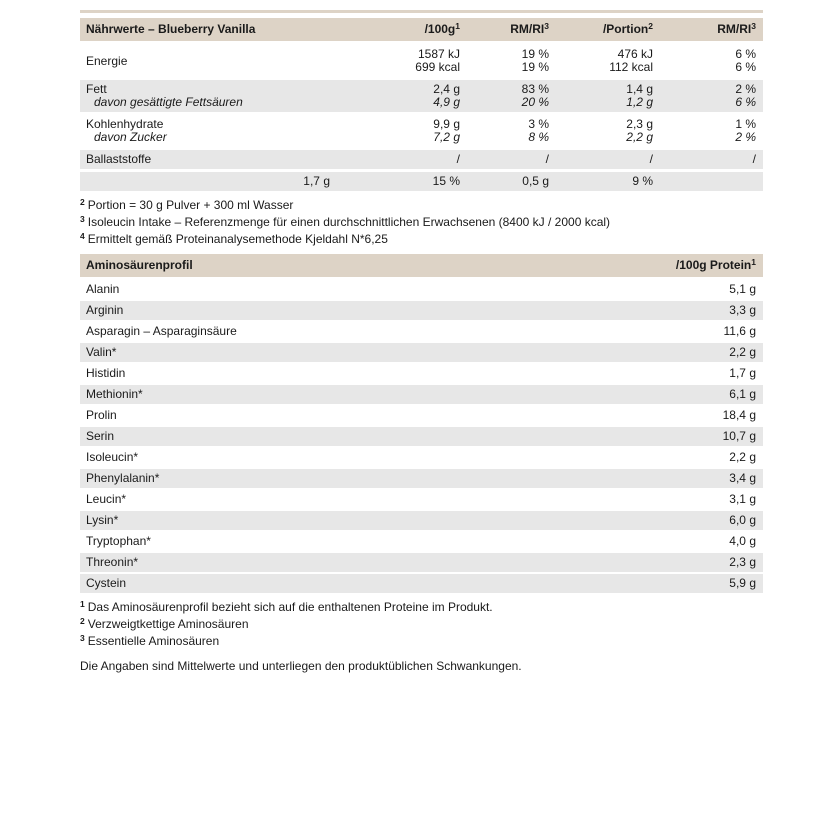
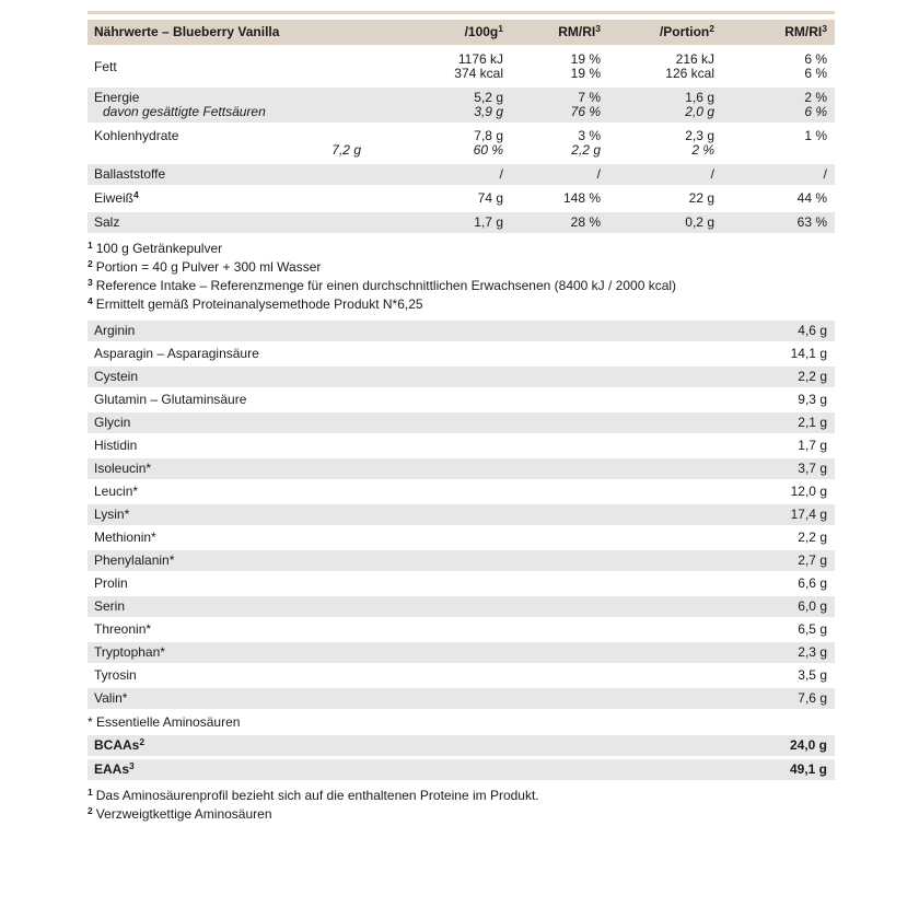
  Nährwerte – Blueberry Vanilla
  /100g1
  RM/RI3
  /Portion2
  RM/RI3
- Energie
+ Fett
- 1587 kJ
+ 1176 kJ
  19 %
- 476 kJ
+ 216 kJ
  6 %
- 699 kcal
+ 374 kcal
  19 %
- 112 kcal
+ 126 kcal
  6 %
- Fett
+ Energie
- 2,4 g
+ 5,2 g
- 83 %
+ 7 %
- 1,4 g
+ 1,6 g
  2 %
  davon gesättigte Fettsäuren
- 4,9 g
+ 3,9 g
- 20 %
+ 76 %
- 1,2 g
+ 2,0 g
  6 %
  Kohlenhydrate
- 9,9 g
+ 7,8 g
  3 %
  2,3 g
  1 %
- davon Zucker
  7,2 g
- 8 %
+ 60 %
  2,2 g
  2 %
  Ballaststoffe
  /
  /
  /
  /
+ Eiweiß4
+ 74 g
+ 148 %
+ 22 g
+ 44 %
+ Salz
  1,7 g
- 15 %
+ 28 %
- 0,5 g
+ 0,2 g
- 9 %
+ 63 %
+ 1 100 g Getränkepulver
- 2 Portion = 30 g Pulver + 300 ml Wasser
+ 2 Portion = 40 g Pulver + 300 ml Wasser
- 3 Isoleucin Intake – Referenzmenge für einen durchschnittlichen Erwachsenen (8400 kJ / 2000 kcal)
+ 3 Reference Intake – Referenzmenge für einen durchschnittlichen Erwachsenen (8400 kJ / 2000 kcal)
- 4 Ermittelt gemäß Proteinanalysemethode Kjeldahl N*6,25
+ 4 Ermittelt gemäß Proteinanalysemethode Produkt N*6,25
- Aminosäurenprofil
- /100g Protein1
- Alanin
- 5,1 g
  Arginin
- 3,3 g
+ 4,6 g
  Asparagin – Asparaginsäure
- 11,6 g
+ 14,1 g
- Valin*
+ Cystein
  2,2 g
+ Glutamin – Glutaminsäure
+ 9,3 g
+ Glycin
+ 2,1 g
  Histidin
  1,7 g
- Methionin*
+ Isoleucin*
- 6,1 g
+ 3,7 g
- Prolin
+ Leucin*
- 18,4 g
+ 12,0 g
- Serin
+ Lysin*
- 10,7 g
+ 17,4 g
- Isoleucin*
+ Methionin*
  2,2 g
  Phenylalanin*
- 3,4 g
+ 2,7 g
- Leucin*
+ Prolin
- 3,1 g
+ 6,6 g
- Lysin*
+ Serin
  6,0 g
- Tryptophan*
+ Threonin*
- 4,0 g
+ 6,5 g
- Threonin*
+ Tryptophan*
  2,3 g
+ Tyrosin
+ 3,5 g
- Cystein
+ Valin*
- 5,9 g
+ 7,6 g
+ * Essentielle Aminosäuren
+ BCAAs2
+ 24,0 g
+ EAAs3
+ 49,1 g
  1 Das Aminosäurenprofil bezieht sich auf die enthaltenen Proteine im Produkt.
  2 Verzweigtkettige Aminosäuren
- 3 Essentielle Aminosäuren
- Die Angaben sind Mittelwerte und unterliegen den produktüblichen Schwankungen.
